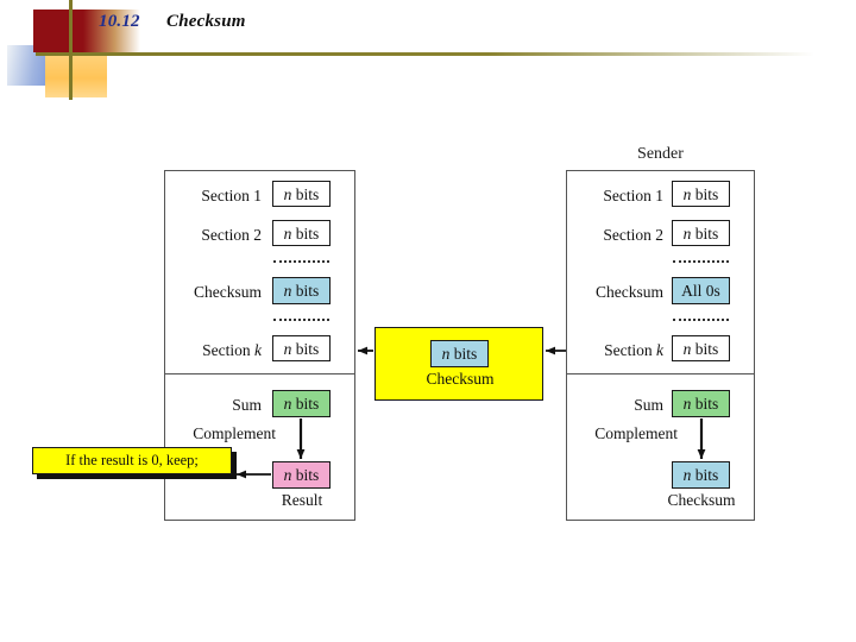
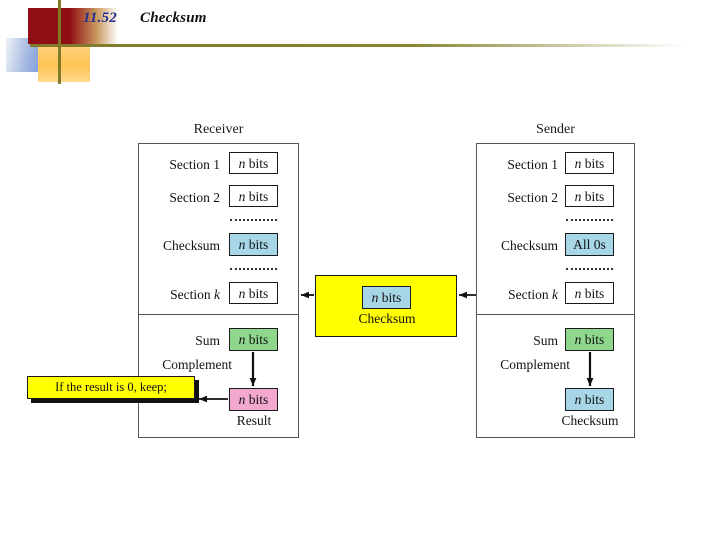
- 10.12
+ 11.52
  Checksum
+ Receiver
  Section 1
  n bits
  Section 2
  n bits
  Checksum
  n bits
  Section k
  n bits
  Sum
  n bits
  Complement
  n bits
  Result
  If the result is 0, keep;
  n bits
  Checksum
  Sender
  Section 1
  n bits
  Section 2
  n bits
  Checksum
  All 0s
  Section k
  n bits
  Sum
  n bits
  Complement
  n bits
  Checksum
